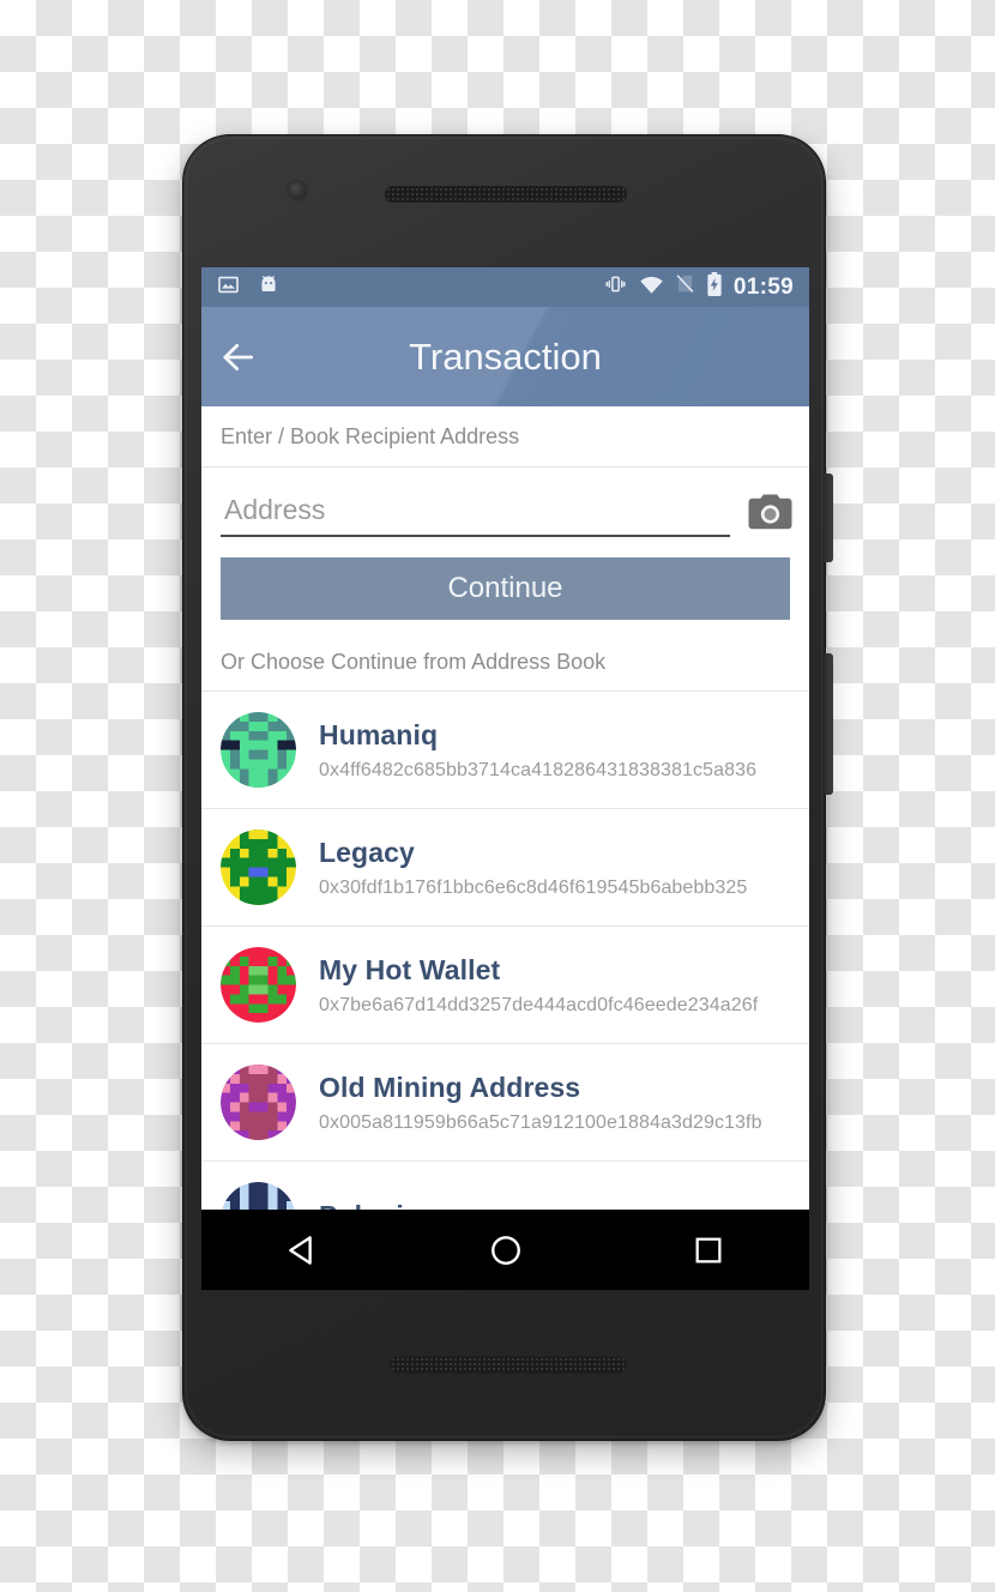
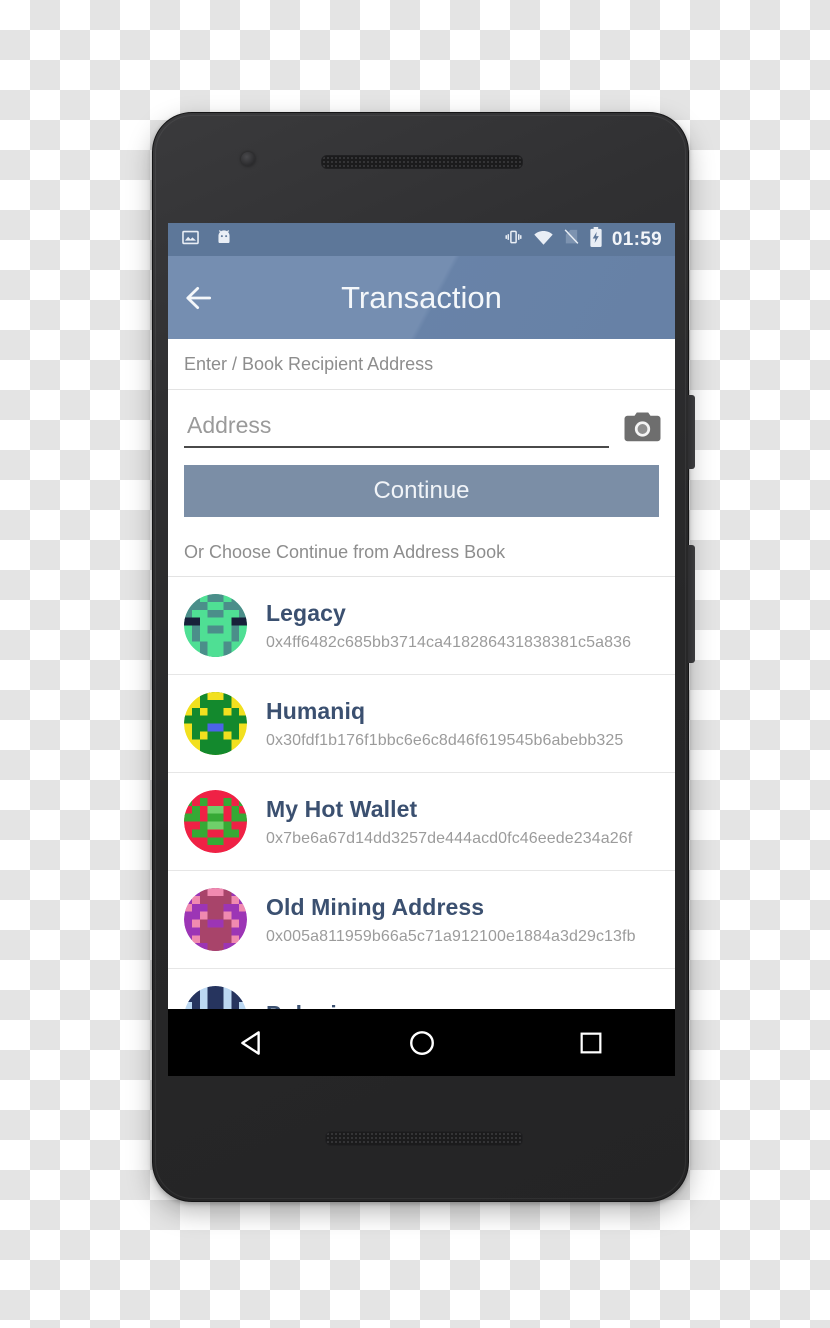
  01:59
  Transaction
  Enter / Book Recipient Address
  Address
  Continue
  Or Choose Continue from Address Book
- Humaniq
+ Legacy
  0x4ff6482c685bb3714ca418286431838381c5a836
- Legacy
+ Humaniq
  0x30fdf1b176f1bbc6e6c8d46f619545b6abebb325
  My Hot Wallet
  0x7be6a67d14dd3257de444acd0fc46eede234a26f
  Old Mining Address
  0x005a811959b66a5c71a912100e1884a3d29c13fb
